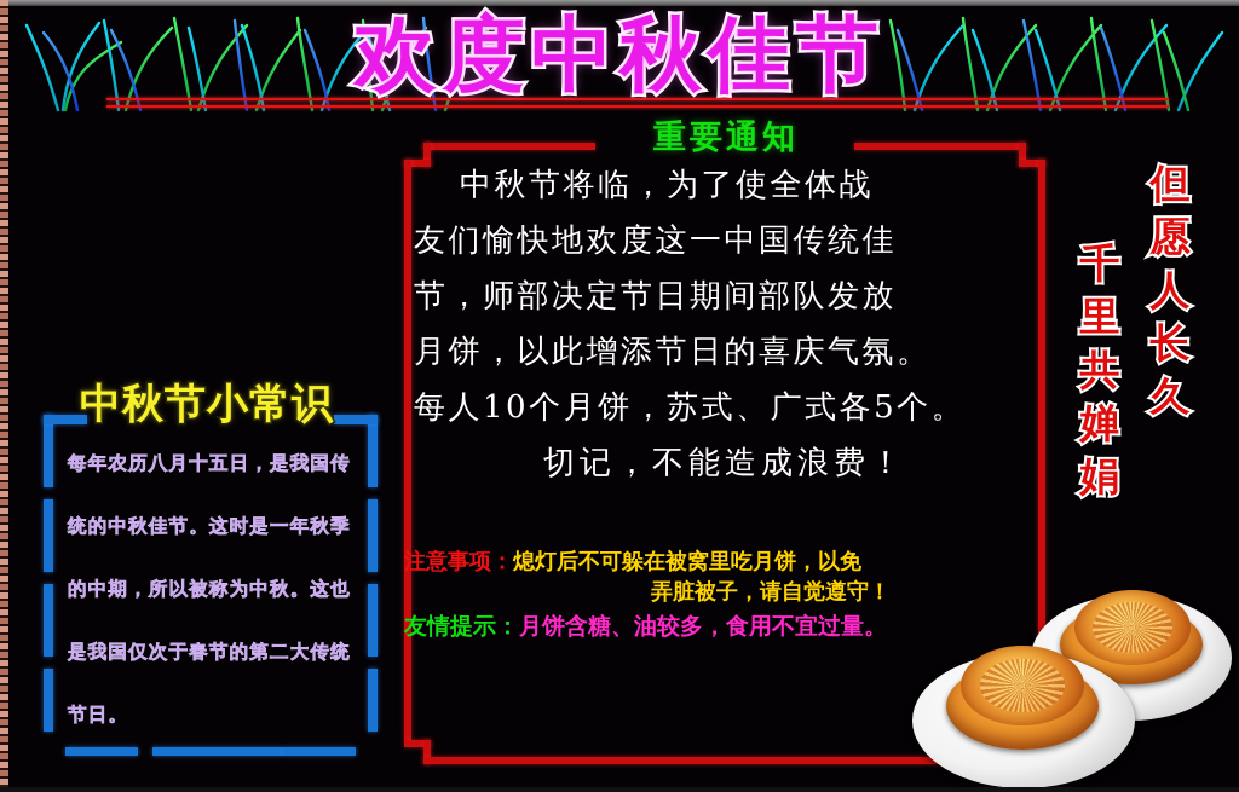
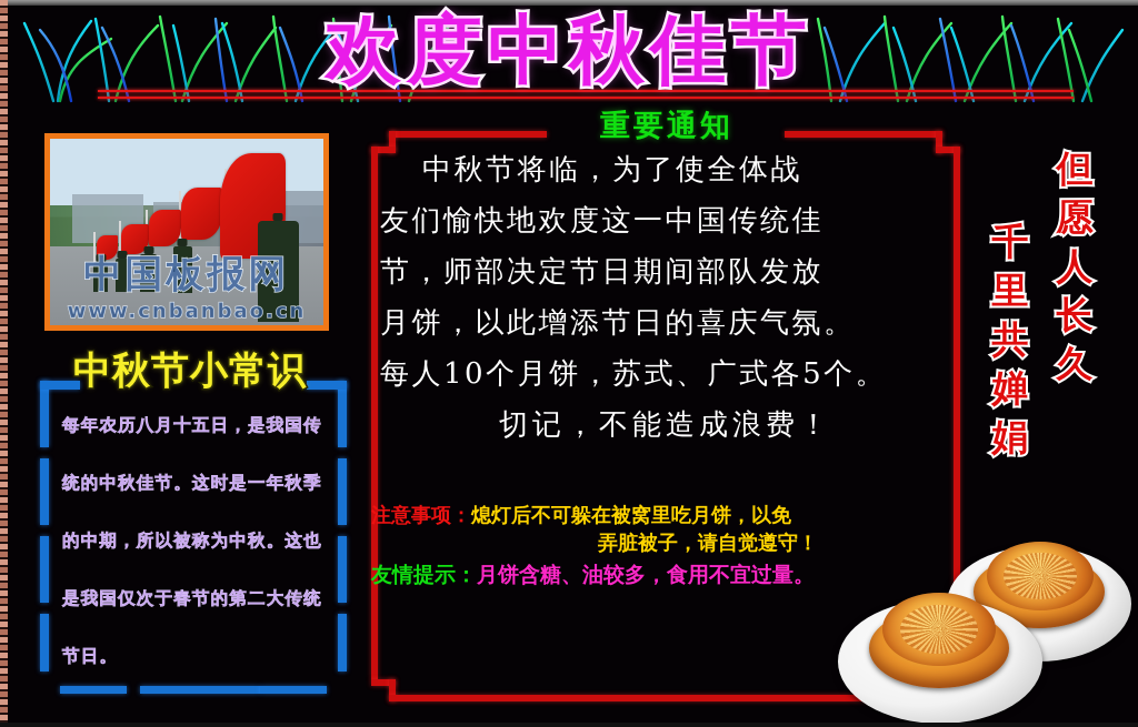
  欢度中秋佳节
+ 中国板报网
+ www.cnbanbao.cn
  中秋节小常识
  每年农历八月十五日，是我国传
  统的中秋佳节。这时是一年秋季
  的中期，所以被称为中秋。这也
  是我国仅次于春节的第二大传统
  节日。
  重要通知
  中秋节将临，为了使全体战
  友们愉快地欢度这一中国传统佳
  节，师部决定节日期间部队发放
  月饼，以此增添节日的喜庆气氛。
  每人10个月饼，苏式、广式各5个。
  切记，不能造成浪费！
  注意事项：熄灯后不可躲在被窝里吃月饼，以免
  弄脏被子，请自觉遵守！
  友情提示：月饼含糖、油较多，食用不宜过量。
  但
  愿
  人
  长
  久
  千
  里
  共
  婵
  娟
